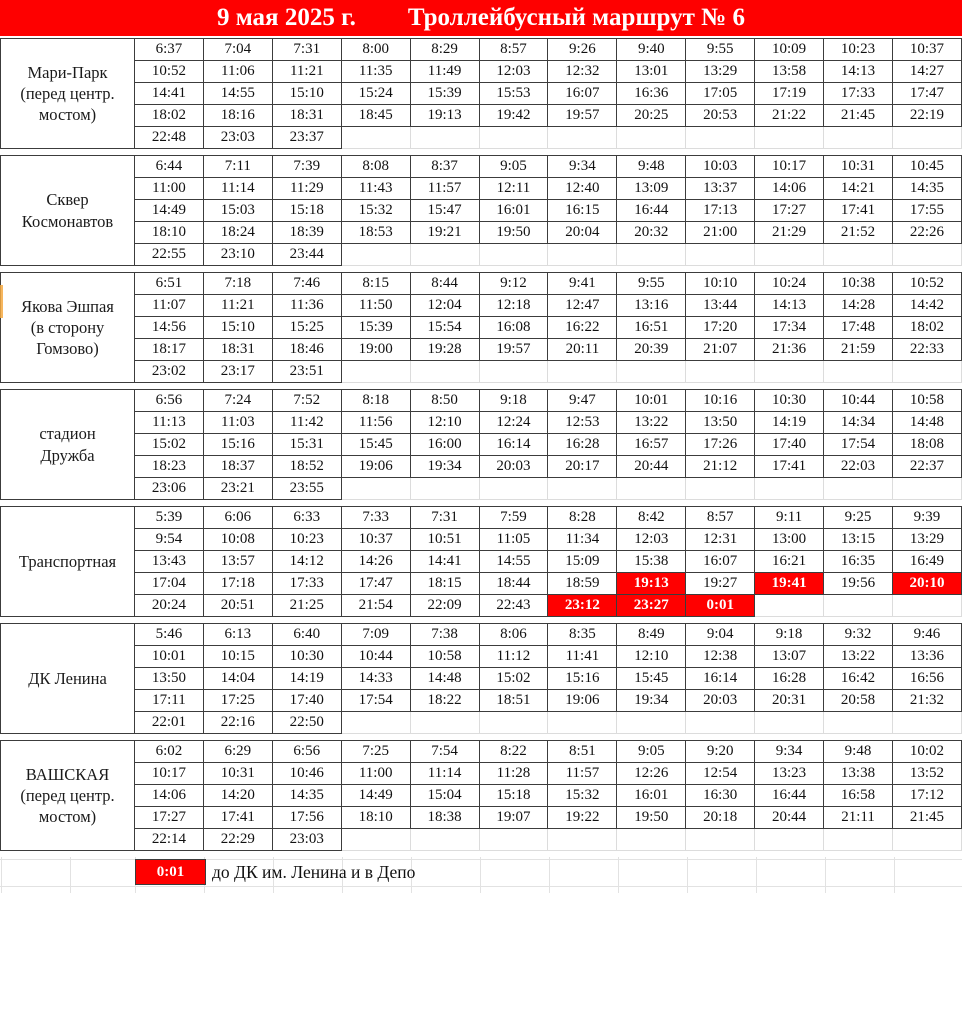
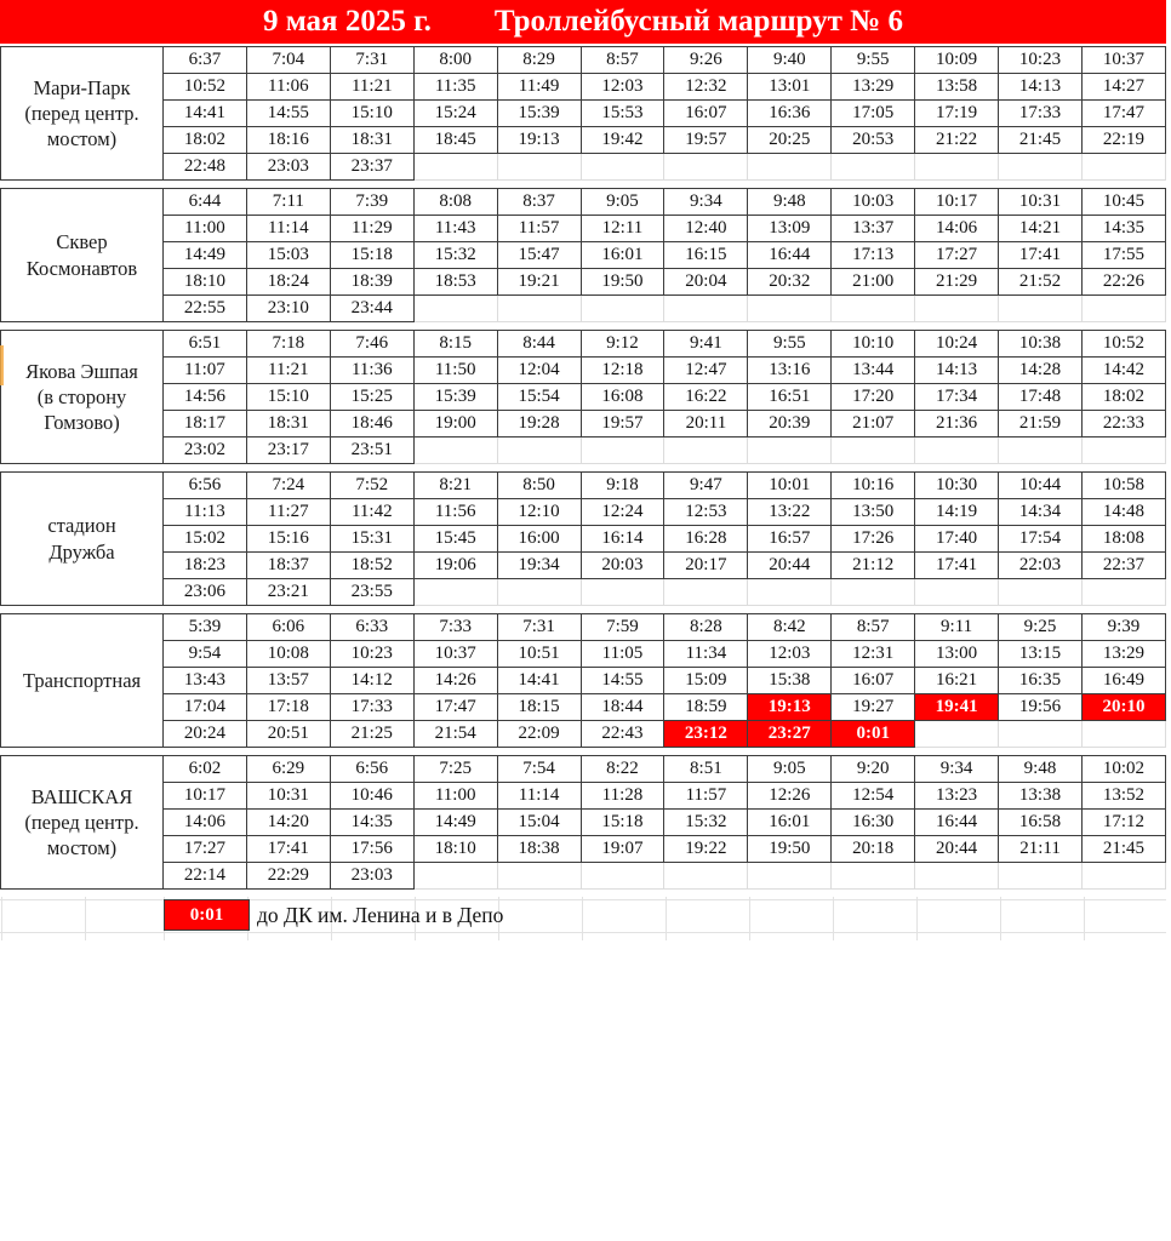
  9 мая 2025 г.
  Троллейбусный маршрут № 6
  Мари-Парк (перед центр. мостом)	6:37	7:04	7:31	8:00	8:29	8:57	9:26	9:40	9:55	10:09	10:23	10:37
  10:52	11:06	11:21	11:35	11:49	12:03	12:32	13:01	13:29	13:58	14:13	14:27
  14:41	14:55	15:10	15:24	15:39	15:53	16:07	16:36	17:05	17:19	17:33	17:47
  18:02	18:16	18:31	18:45	19:13	19:42	19:57	20:25	20:53	21:22	21:45	22:19
  22:48	23:03	23:37
  Сквер Космонавтов	6:44	7:11	7:39	8:08	8:37	9:05	9:34	9:48	10:03	10:17	10:31	10:45
  11:00	11:14	11:29	11:43	11:57	12:11	12:40	13:09	13:37	14:06	14:21	14:35
  14:49	15:03	15:18	15:32	15:47	16:01	16:15	16:44	17:13	17:27	17:41	17:55
  18:10	18:24	18:39	18:53	19:21	19:50	20:04	20:32	21:00	21:29	21:52	22:26
  22:55	23:10	23:44
  Якова Эшпая (в сторону Гомзово)	6:51	7:18	7:46	8:15	8:44	9:12	9:41	9:55	10:10	10:24	10:38	10:52
  11:07	11:21	11:36	11:50	12:04	12:18	12:47	13:16	13:44	14:13	14:28	14:42
  14:56	15:10	15:25	15:39	15:54	16:08	16:22	16:51	17:20	17:34	17:48	18:02
  18:17	18:31	18:46	19:00	19:28	19:57	20:11	20:39	21:07	21:36	21:59	22:33
  23:02	23:17	23:51
- стадион Дружба	6:56	7:24	7:52	8:18	8:50	9:18	9:47	10:01	10:16	10:30	10:44	10:58
+ стадион Дружба	6:56	7:24	7:52	8:21	8:50	9:18	9:47	10:01	10:16	10:30	10:44	10:58
- 11:13	11:03	11:42	11:56	12:10	12:24	12:53	13:22	13:50	14:19	14:34	14:48
+ 11:13	11:27	11:42	11:56	12:10	12:24	12:53	13:22	13:50	14:19	14:34	14:48
  15:02	15:16	15:31	15:45	16:00	16:14	16:28	16:57	17:26	17:40	17:54	18:08
  18:23	18:37	18:52	19:06	19:34	20:03	20:17	20:44	21:12	17:41	22:03	22:37
  23:06	23:21	23:55
  Транспортная	5:39	6:06	6:33	7:33	7:31	7:59	8:28	8:42	8:57	9:11	9:25	9:39
  9:54	10:08	10:23	10:37	10:51	11:05	11:34	12:03	12:31	13:00	13:15	13:29
  13:43	13:57	14:12	14:26	14:41	14:55	15:09	15:38	16:07	16:21	16:35	16:49
  17:04	17:18	17:33	17:47	18:15	18:44	18:59	19:13	19:27	19:41	19:56	20:10
  20:24	20:51	21:25	21:54	22:09	22:43	23:12	23:27	0:01
- ДК Ленина	5:46	6:13	6:40	7:09	7:38	8:06	8:35	8:49	9:04	9:18	9:32	9:46
- 10:01	10:15	10:30	10:44	10:58	11:12	11:41	12:10	12:38	13:07	13:22	13:36
- 13:50	14:04	14:19	14:33	14:48	15:02	15:16	15:45	16:14	16:28	16:42	16:56
- 17:11	17:25	17:40	17:54	18:22	18:51	19:06	19:34	20:03	20:31	20:58	21:32
- 22:01	22:16	22:50
  ВАШСКАЯ (перед центр. мостом)	6:02	6:29	6:56	7:25	7:54	8:22	8:51	9:05	9:20	9:34	9:48	10:02
  10:17	10:31	10:46	11:00	11:14	11:28	11:57	12:26	12:54	13:23	13:38	13:52
  14:06	14:20	14:35	14:49	15:04	15:18	15:32	16:01	16:30	16:44	16:58	17:12
  17:27	17:41	17:56	18:10	18:38	19:07	19:22	19:50	20:18	20:44	21:11	21:45
  22:14	22:29	23:03
  0:01
  до ДК им. Ленина и в Депо
